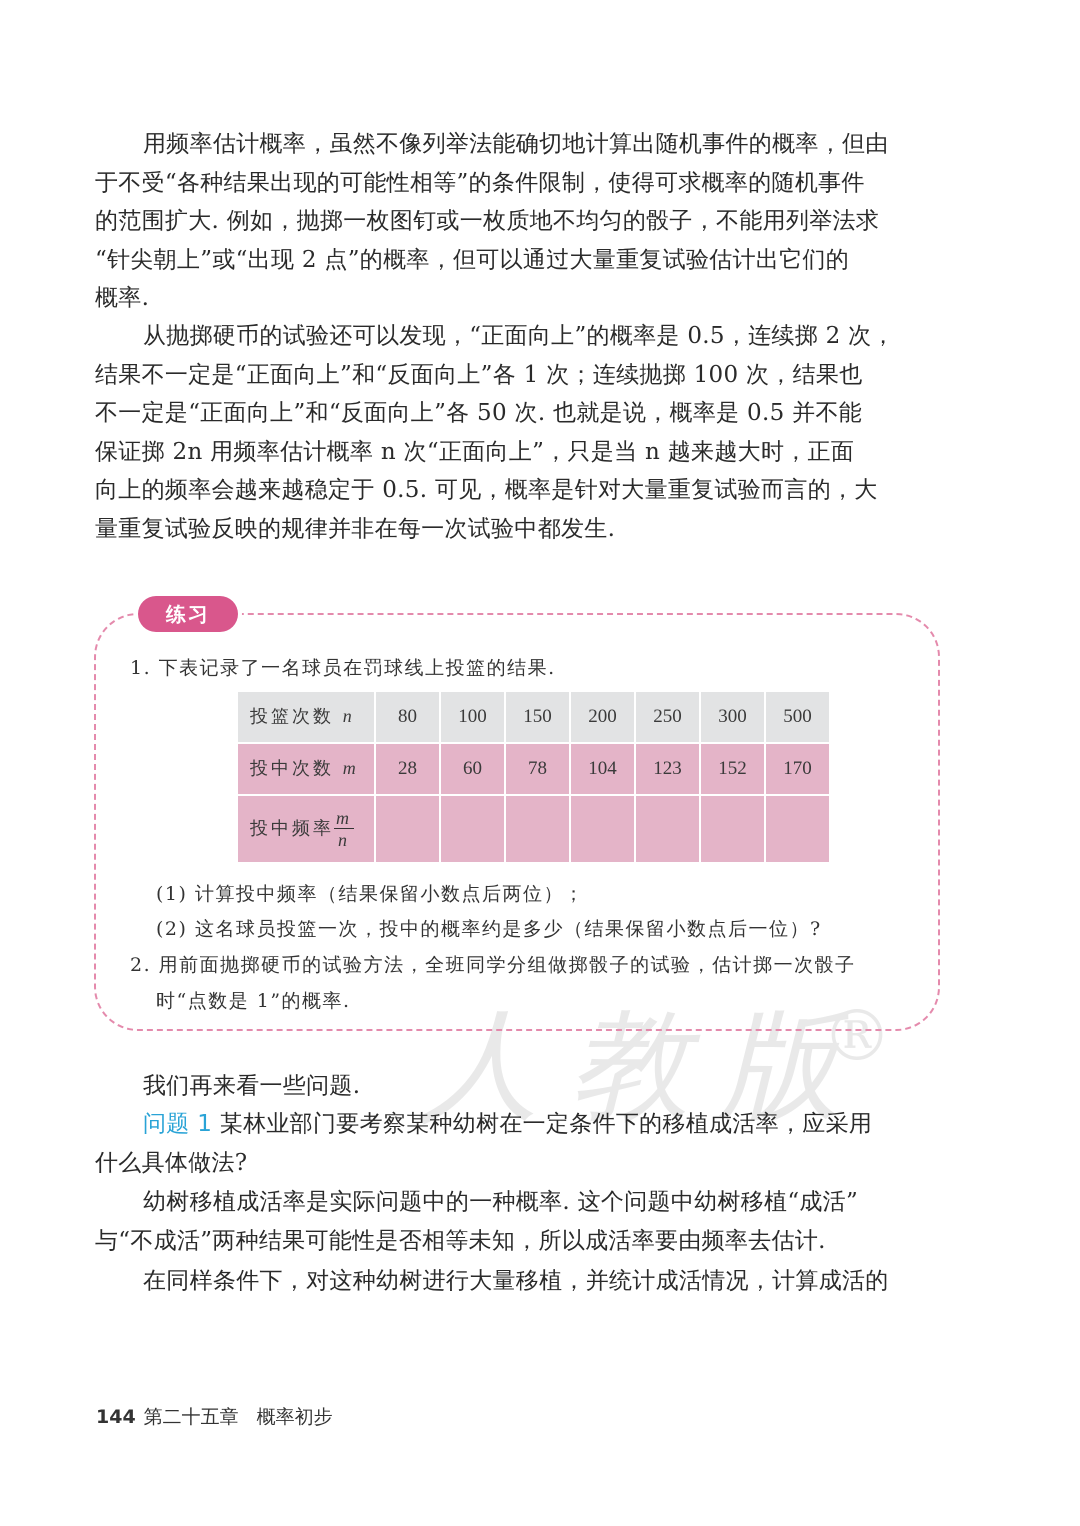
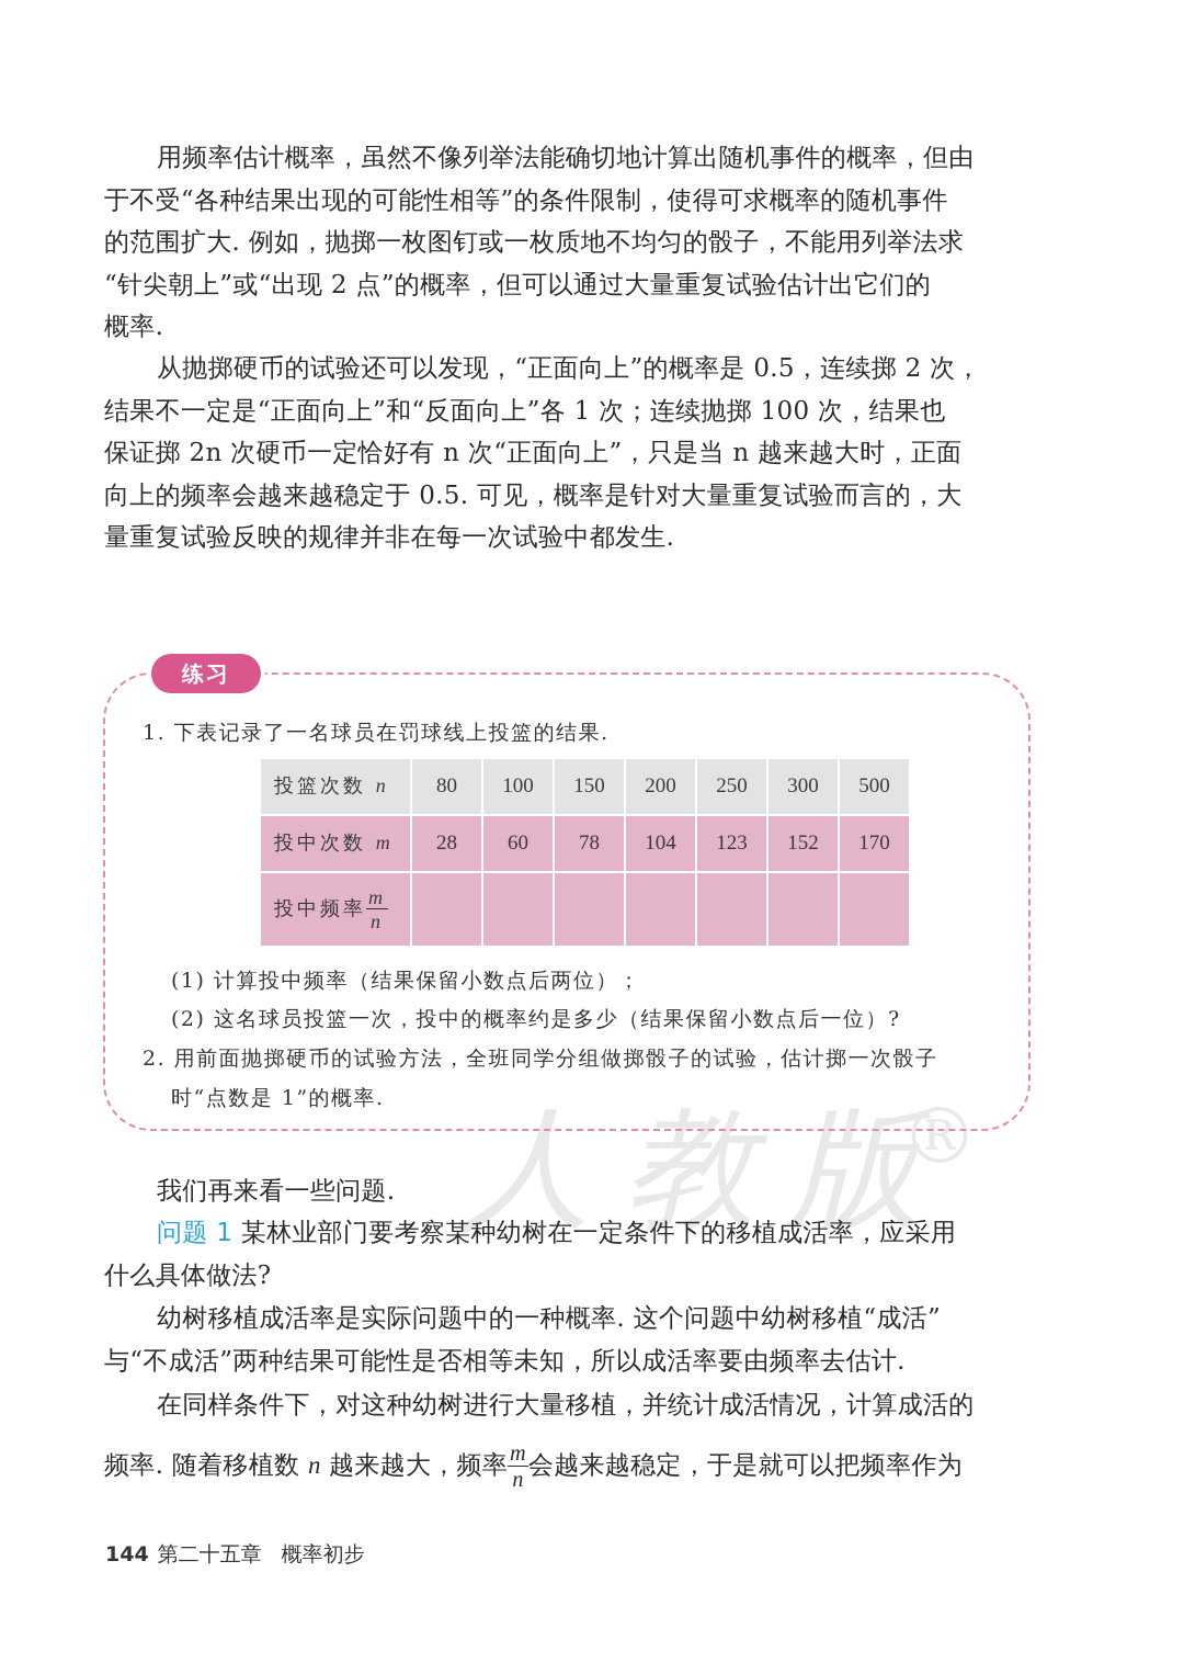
  人教版
  ®
  用频率估计概率，虽然不像列举法能确切地计算出随机事件的概率，但由
  于不受“各种结果出现的可能性相等”的条件限制，使得可求概率的随机事件
  的范围扩大. 例如，抛掷一枚图钉或一枚质地不均匀的骰子，不能用列举法求
  “针尖朝上”或“出现 2 点”的概率，但可以通过大量重复试验估计出它们的
  概率.
  从抛掷硬币的试验还可以发现，“正面向上”的概率是 0.5，连续掷 2 次，
  结果不一定是“正面向上”和“反面向上”各 1 次；连续抛掷 100 次，结果也
- 不一定是“正面向上”和“反面向上”各 50 次. 也就是说，概率是 0.5 并不能
- 保证掷 2n 用频率估计概率 n 次“正面向上”，只是当 n 越来越大时，正面
+ 保证掷 2n 次硬币一定恰好有 n 次“正面向上”，只是当 n 越来越大时，正面
  向上的频率会越来越稳定于 0.5. 可见，概率是针对大量重复试验而言的，大
  量重复试验反映的规律并非在每一次试验中都发生.
  练习
  1. 下表记录了一名球员在罚球线上投篮的结果.
  投篮次数 n	80	100	150	200	250	300	500
  投中次数 m	28	60	78	104	123	152	170
  投中频率mn
  (1) 计算投中频率（结果保留小数点后两位）；
  (2) 这名球员投篮一次，投中的概率约是多少（结果保留小数点后一位）?
  2. 用前面抛掷硬币的试验方法，全班同学分组做掷骰子的试验，估计掷一次骰子
  时“点数是 1”的概率.
  我们再来看一些问题.
  问题 1 某林业部门要考察某种幼树在一定条件下的移植成活率，应采用
  什么具体做法?
  幼树移植成活率是实际问题中的一种概率. 这个问题中幼树移植“成活”
  与“不成活”两种结果可能性是否相等未知，所以成活率要由频率去估计.
  在同样条件下，对这种幼树进行大量移植，并统计成活情况，计算成活的
+ 频率. 随着移植数 n 越来越大，频率
+ m
+ n
+ 会越来越稳定，于是就可以把频率作为
  144 第二十五章 概率初步
